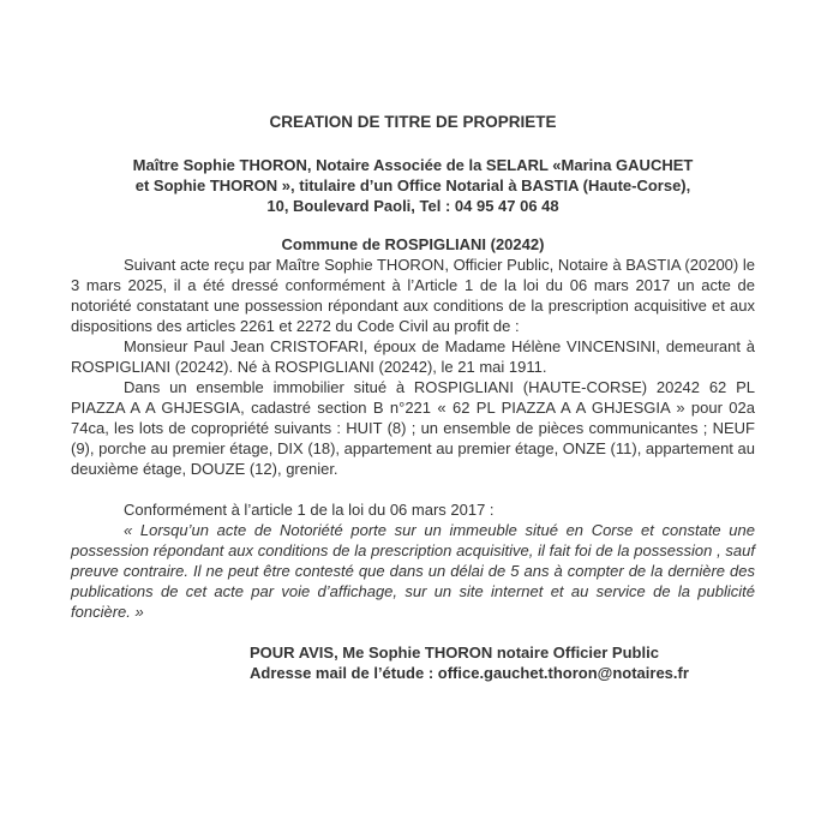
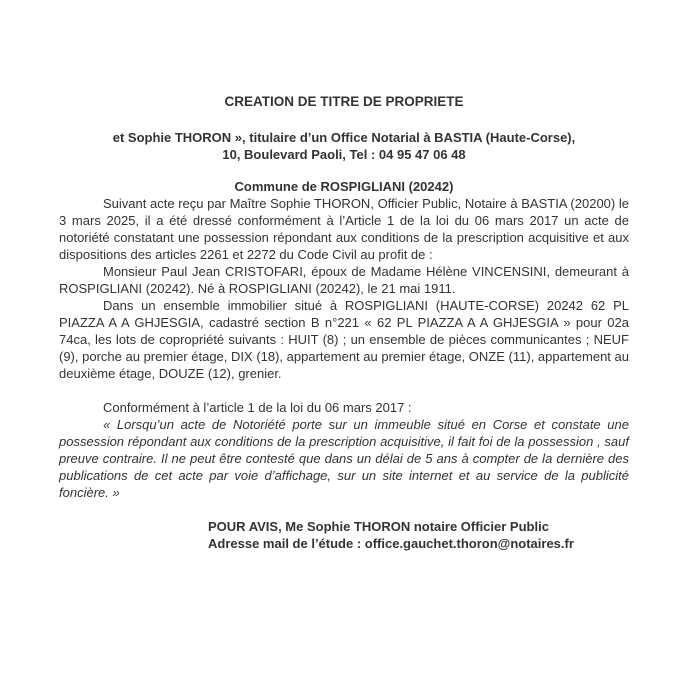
  CREATION DE TITRE DE PROPRIETE
- Maître Sophie THORON, Notaire Associée de la SELARL «Marina GAUCHET
  et Sophie THORON », titulaire d’un Office Notarial à BASTIA (Haute-Corse),
  10, Boulevard Paoli, Tel : 04 95 47 06 48
  Commune de ROSPIGLIANI (20242)
  Suivant acte reçu par Maître Sophie THORON, Officier Public, Notaire à BASTIA (20200) le 3 mars 2025, il a été dressé conformément à l’Article 1 de la loi du 06 mars 2017 un acte de notoriété constatant une possession répondant aux conditions de la prescription acquisitive et aux dispositions des articles 2261 et 2272 du Code Civil au profit de :
  Monsieur Paul Jean CRISTOFARI, époux de Madame Hélène VINCENSINI, demeurant à ROSPIGLIANI (20242). Né à ROSPIGLIANI (20242), le 21 mai 1911.
  Dans un ensemble immobilier situé à ROSPIGLIANI (HAUTE-CORSE) 20242 62 PL PIAZZA A A GHJESGIA, cadastré section B n°221 « 62 PL PIAZZA A A GHJESGIA » pour 02a 74ca, les lots de copropriété suivants : HUIT (8) ; un ensemble de pièces communicantes ; NEUF (9), porche au premier étage, DIX (18), appartement au premier étage, ONZE (11), appartement au deuxième étage, DOUZE (12), grenier.
  Conformément à l’article 1 de la loi du 06 mars 2017 :
  « Lorsqu’un acte de Notoriété porte sur un immeuble situé en Corse et constate une possession répondant aux conditions de la prescription acquisitive, il fait foi de la possession , sauf preuve contraire. Il ne peut être contesté que dans un délai de 5 ans à compter de la dernière des publications de cet acte par voie d’affichage, sur un site internet et au service de la publicité foncière. »
  POUR AVIS, Me Sophie THORON notaire Officier Public
  Adresse mail de l’étude : office.gauchet.thoron@notaires.fr
